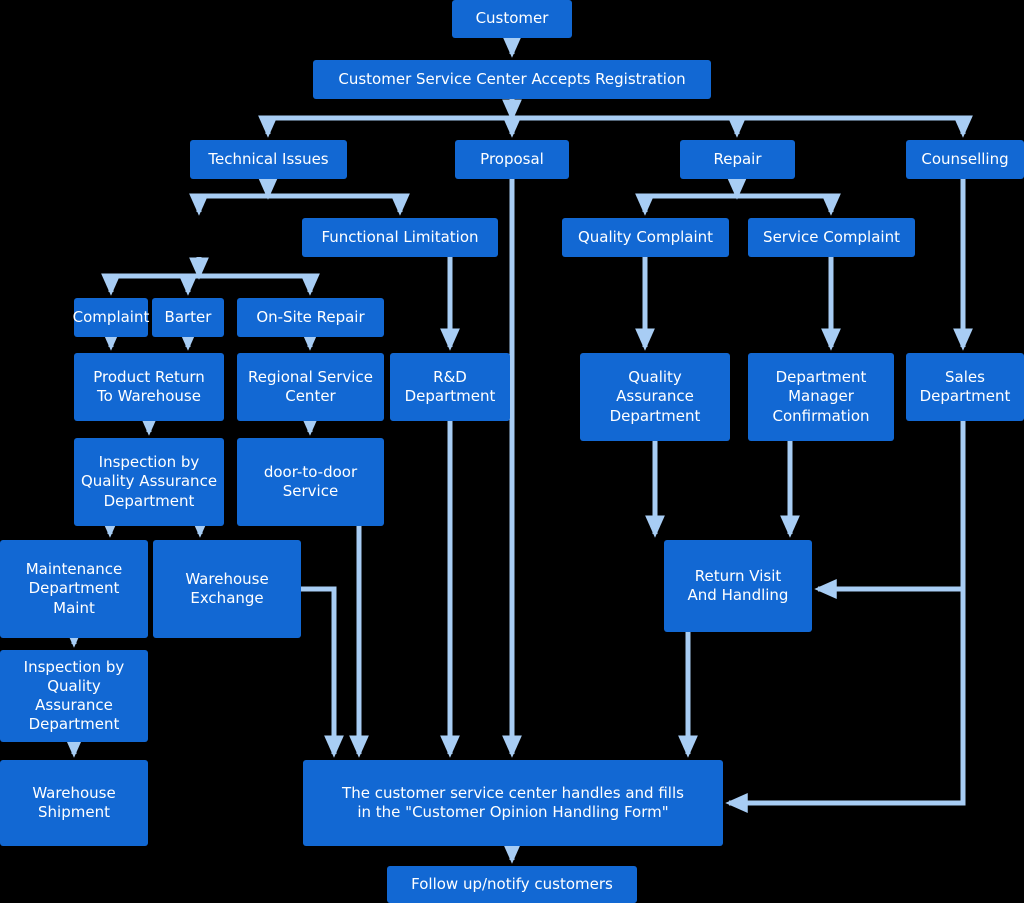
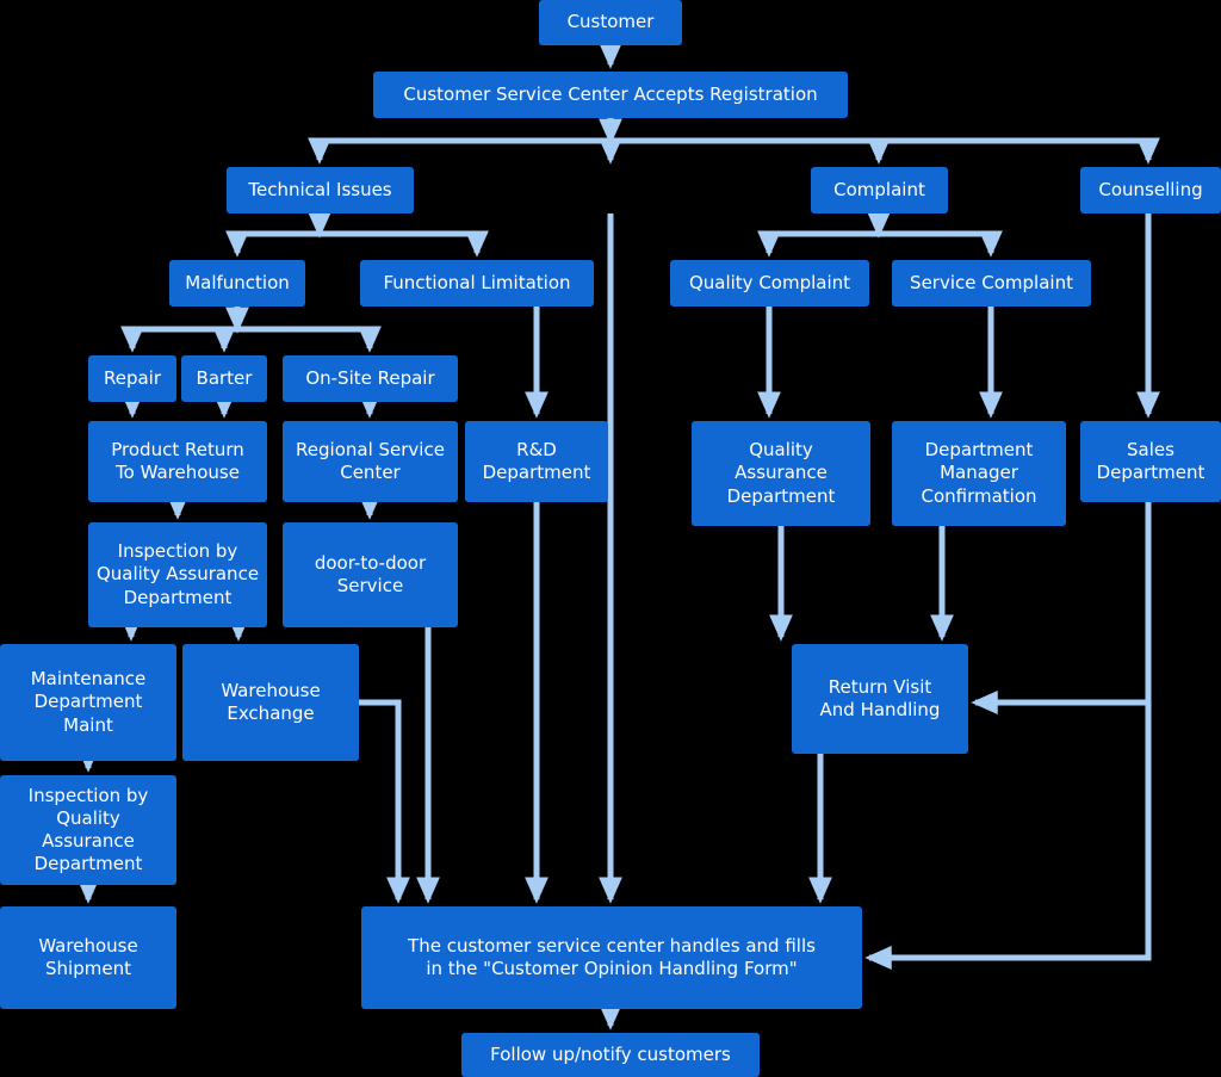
  Customer
  Customer Service Center Accepts Registration
  Technical Issues
- Proposal
- Repair
+ Complaint
  Counselling
+ Malfunction
  Functional Limitation
  Quality Complaint
  Service Complaint
- Complaint
+ Repair
  Barter
  On-Site Repair
  Product Return
  To Warehouse
  Regional Service
  Center
  R&D
  Department
  Quality
  Assurance
  Department
  Department
  Manager
  Confirmation
  Sales
  Department
  Inspection by
  Quality Assurance
  Department
  door-to-door
  Service
  Maintenance
  Department
  Maint
  Warehouse
  Exchange
  Return Visit
  And Handling
  Inspection by
  Quality Assurance
  Department
  Warehouse
  Shipment
  The customer service center handles and fills
  in the "Customer Opinion Handling Form"
  Follow up/notify customers
